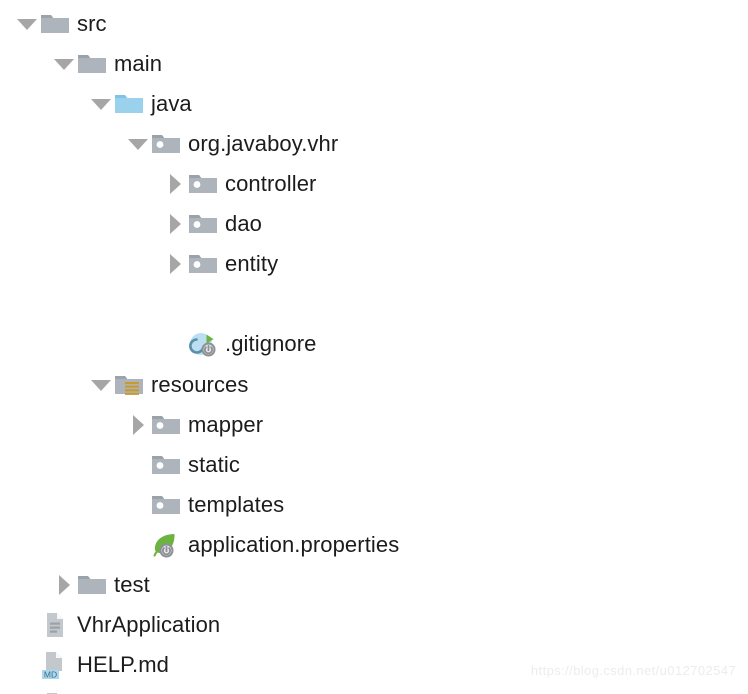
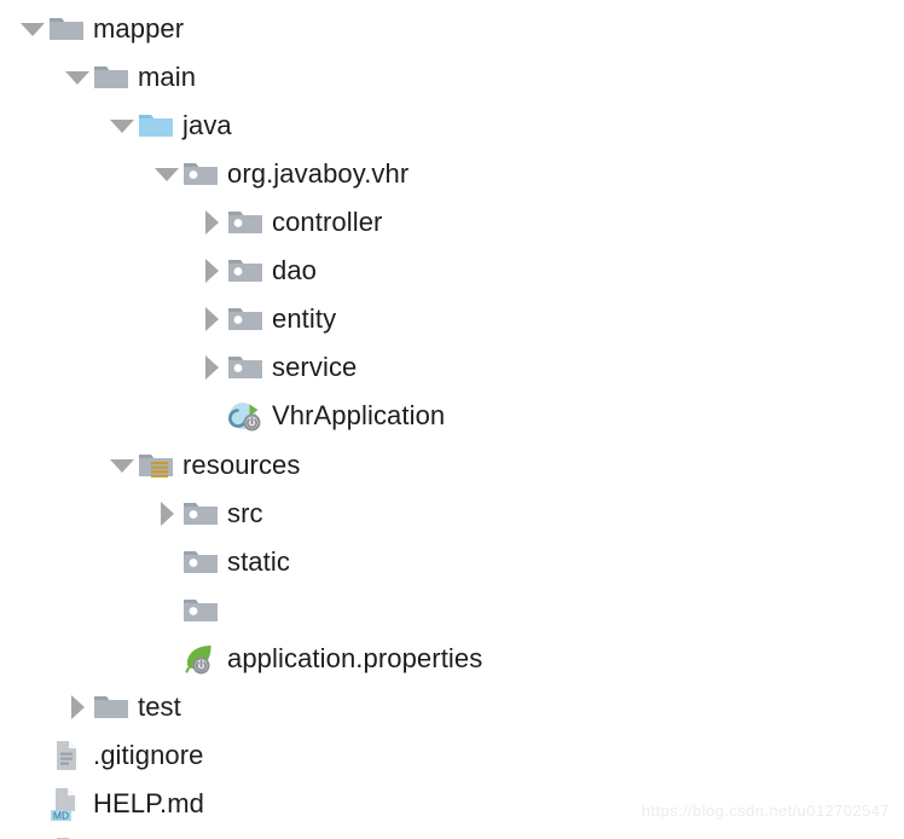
- src
+ mapper
  main
  java
  org.javaboy.vhr
  controller
  dao
  entity
+ service
- .gitignore
+ VhrApplication
  resources
- mapper
+ src
  static
- templates
  application.properties
  test
- VhrApplication
+ .gitignore
  MD
  HELP.md
